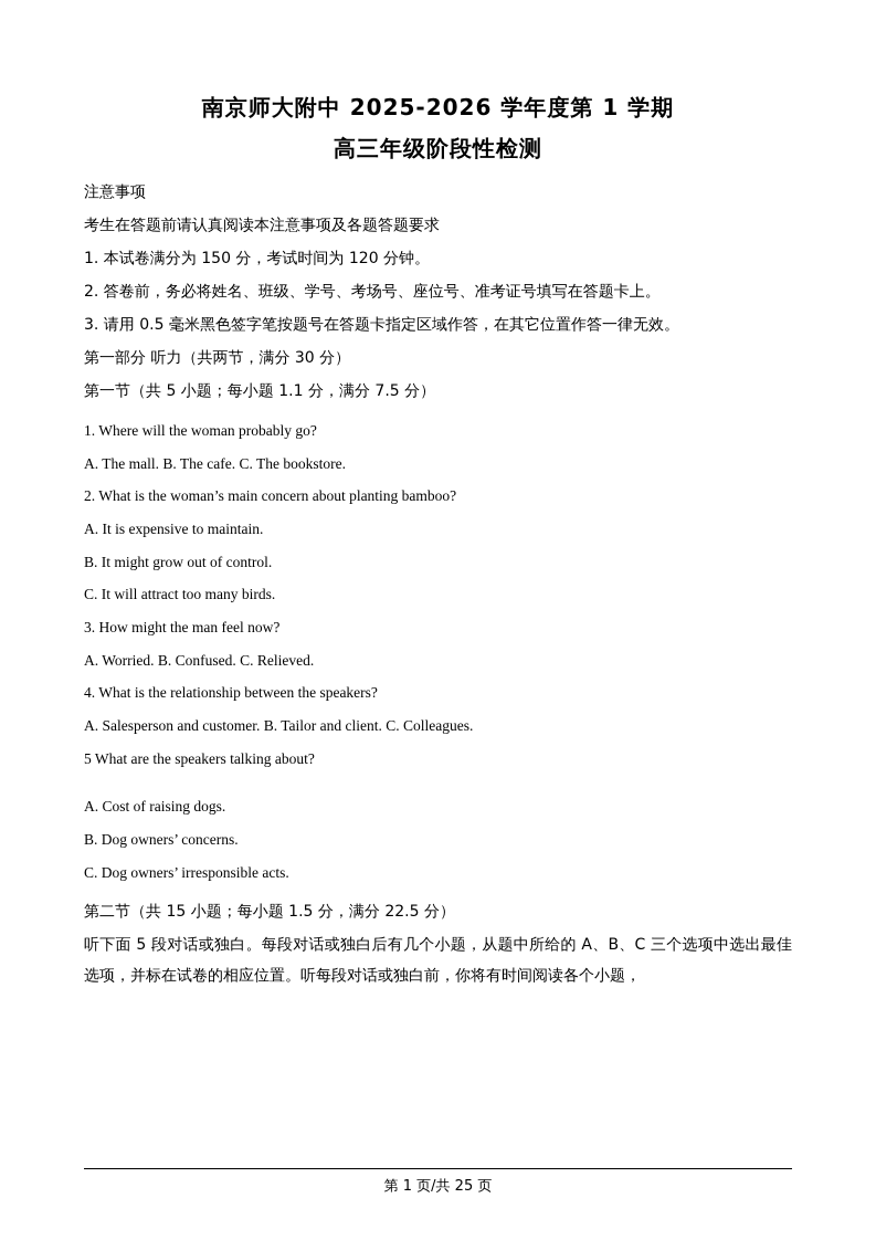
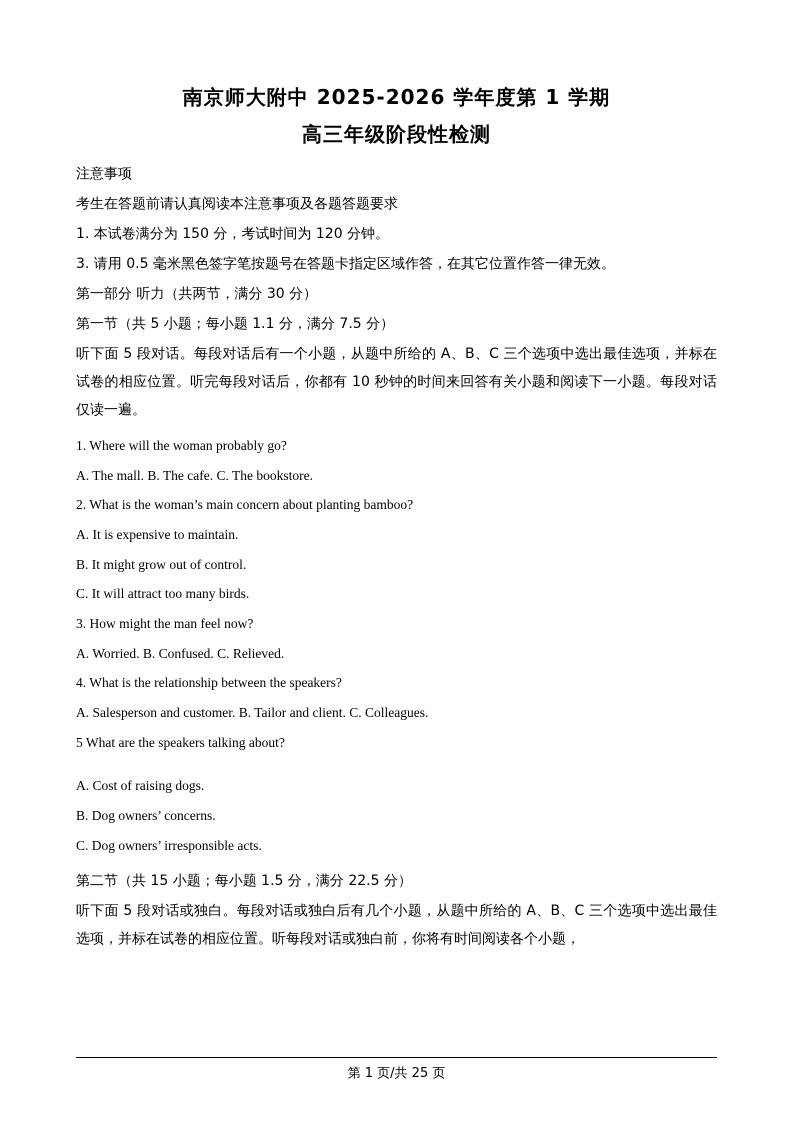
  南京师大附中 2025-2026 学年度第 1 学期
  高三年级阶段性检测
  注意事项
  考生在答题前请认真阅读本注意事项及各题答题要求
  1. 本试卷满分为 150 分，考试时间为 120 分钟。
- 2. 答卷前，务必将姓名、班级、学号、考场号、座位号、准考证号填写在答题卡上。
  3. 请用 0.5 毫米黑色签字笔按题号在答题卡指定区域作答，在其它位置作答一律无效。
  第一部分 听力（共两节，满分 30 分）
  第一节（共 5 小题；每小题 1.1 分，满分 7.5 分）
+ 听下面 5 段对话。每段对话后有一个小题，从题中所给的 A、B、C 三个选项中选出最佳选项，并标在试卷的相应位置。听完每段对话后，你都有 10 秒钟的时间来回答有关小题和阅读下一小题。每段对话仅读一遍。
  1. Where will the woman probably go?
  A. The mall. B. The cafe. C. The bookstore.
  2. What is the woman’s main concern about planting bamboo?
  A. It is expensive to maintain.
  B. It might grow out of control.
  C. It will attract too many birds.
  3. How might the man feel now?
  A. Worried. B. Confused. C. Relieved.
  4. What is the relationship between the speakers?
  A. Salesperson and customer. B. Tailor and client. C. Colleagues.
  5 What are the speakers talking about?
  A. Cost of raising dogs.
  B. Dog owners’ concerns.
  C. Dog owners’ irresponsible acts.
  第二节（共 15 小题；每小题 1.5 分，满分 22.5 分）
  听下面 5 段对话或独白。每段对话或独白后有几个小题，从题中所给的 A、B、C 三个选项中选出最佳选项，并标在试卷的相应位置。听每段对话或独白前，你将有时间阅读各个小题，
  第 1 页/共 25 页
